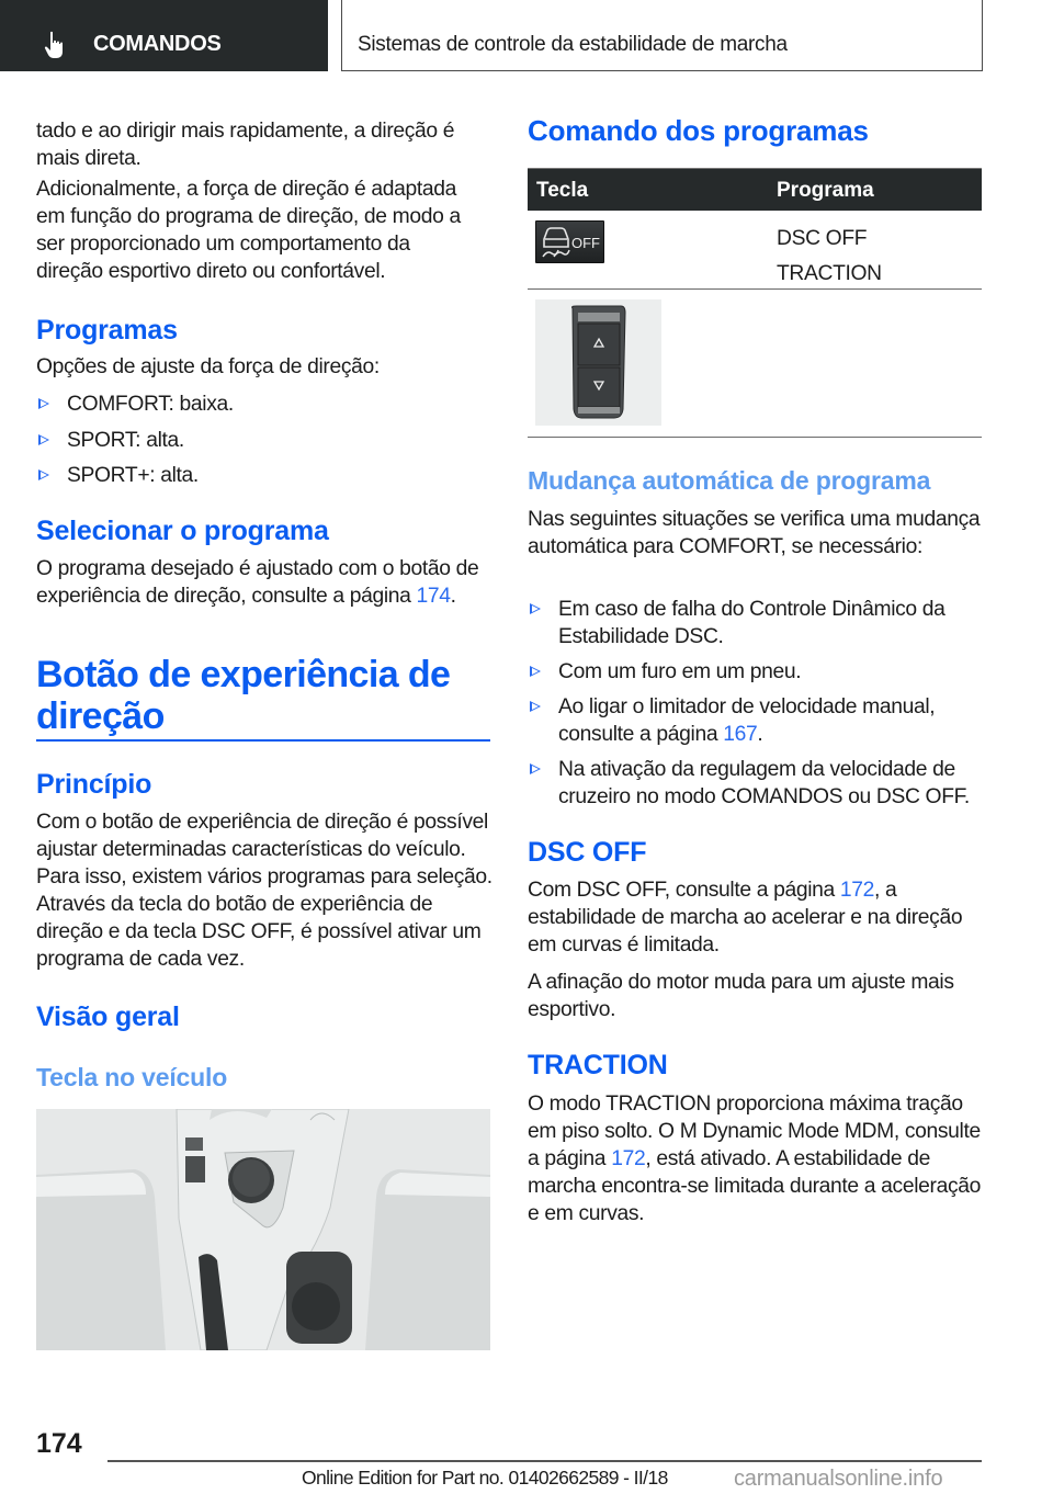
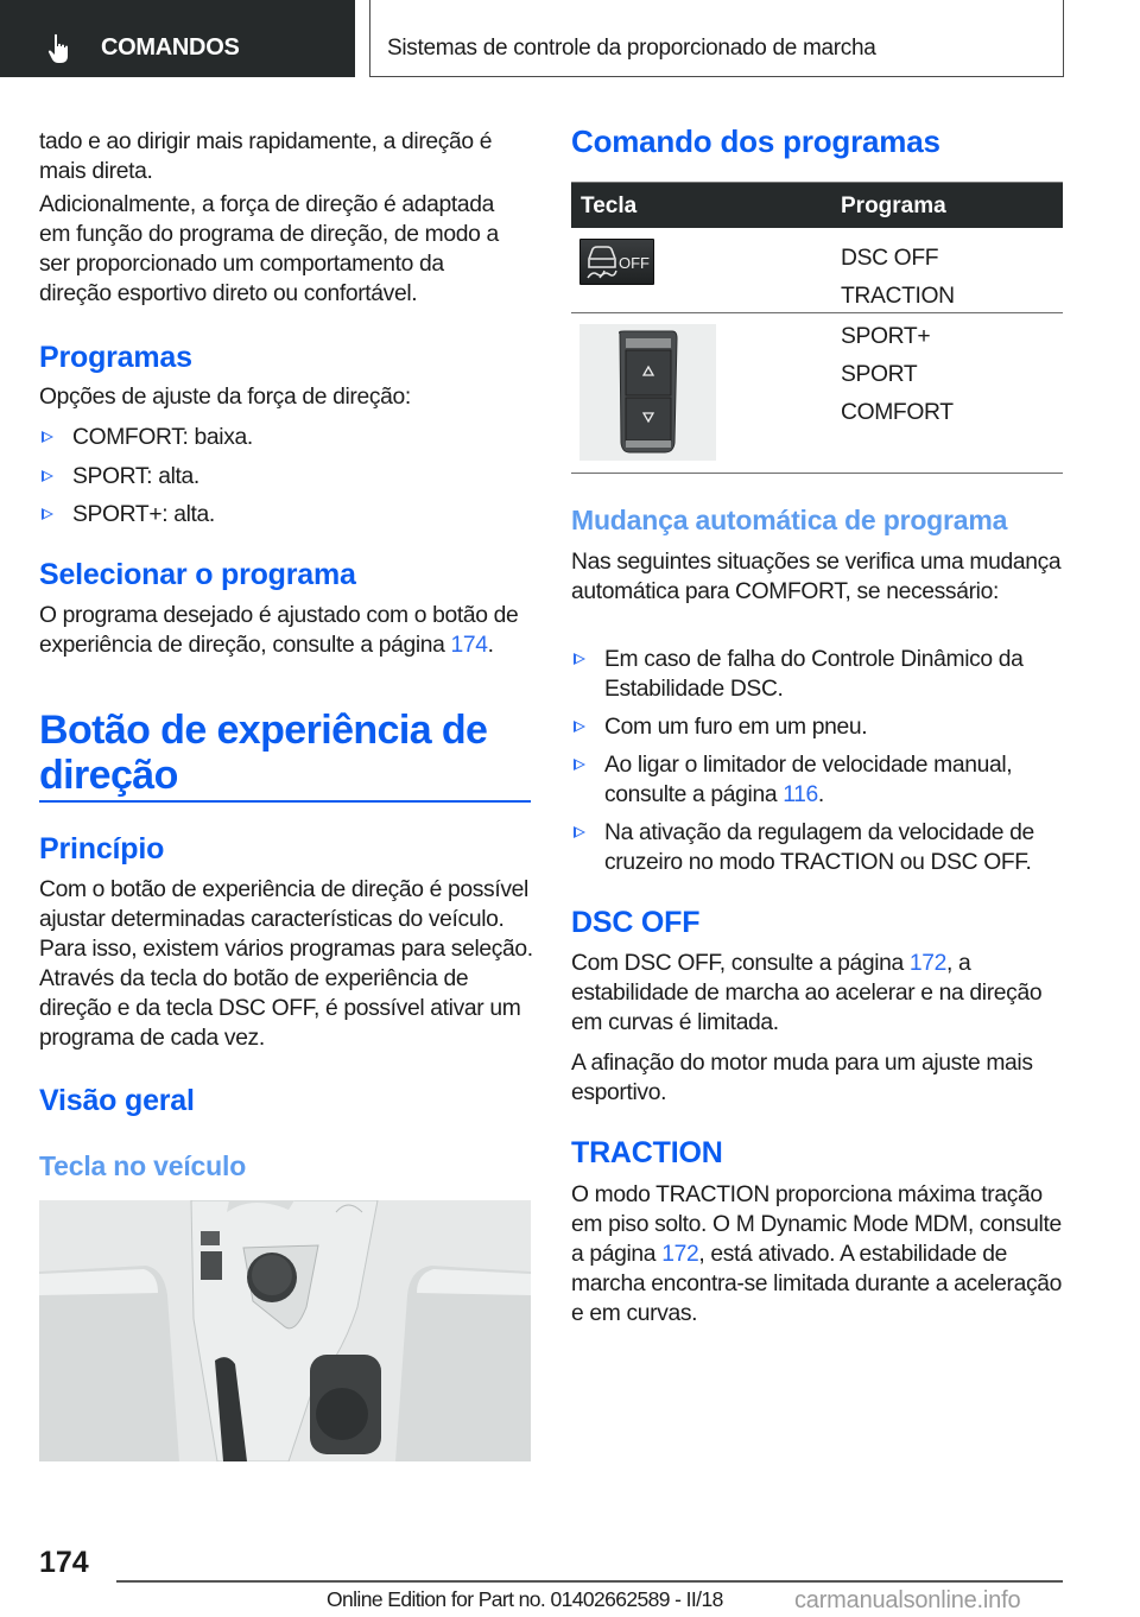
  COMANDOS
- Sistemas de controle da estabilidade de marcha
+ Sistemas de controle da proporcionado de marcha
  tado e ao dirigir mais rapidamente, a direção é mais direta.
  Adicionalmente, a força de direção é adaptada em função do programa de direção, de modo a ser proporcionado um comportamento da direção esportivo direto ou confortável.
  Programas
  Opções de ajuste da força de direção:
  COMFORT: baixa.
  SPORT: alta.
  SPORT+: alta.
  Selecionar o programa
  O programa desejado é ajustado com o botão de experiência de direção, consulte a página 174.
  Botão de experiência de
  direção
  Princípio
  Com o botão de experiência de direção é possível ajustar determinadas características do veículo. Para isso, existem vários programas para seleção. Através da tecla do botão de experiência de direção e da tecla DSC OFF, é possível ativar um programa de cada vez.
  Visão geral
  Tecla no veículo
  Comando dos programas
  Tecla
  Programa
  OFF
  DSC OFF
  TRACTION
+ SPORT+
+ SPORT
+ COMFORT
  Mudança automática de programa
  Nas seguintes situações se verifica uma mudança automática para COMFORT, se necessário:
  Em caso de falha do Controle Dinâmico da Estabilidade DSC.
  Com um furo em um pneu.
- Ao ligar o limitador de velocidade manual, consulte a página 167.
+ Ao ligar o limitador de velocidade manual, consulte a página 116.
- Na ativação da regulagem da velocidade de cruzeiro no modo COMANDOS ou DSC OFF.
+ Na ativação da regulagem da velocidade de cruzeiro no modo TRACTION ou DSC OFF.
  DSC OFF
  Com DSC OFF, consulte a página 172, a estabilidade de marcha ao acelerar e na direção em curvas é limitada.
  A afinação do motor muda para um ajuste mais esportivo.
  TRACTION
  O modo TRACTION proporciona máxima tração em piso solto. O M Dynamic Mode MDM, consulte a página 172, está ativado. A estabilidade de marcha encontra-se limitada durante a aceleração e em curvas.
  174
  Online Edition for Part no. 01402662589 - II/18
  carmanualsonline.info
